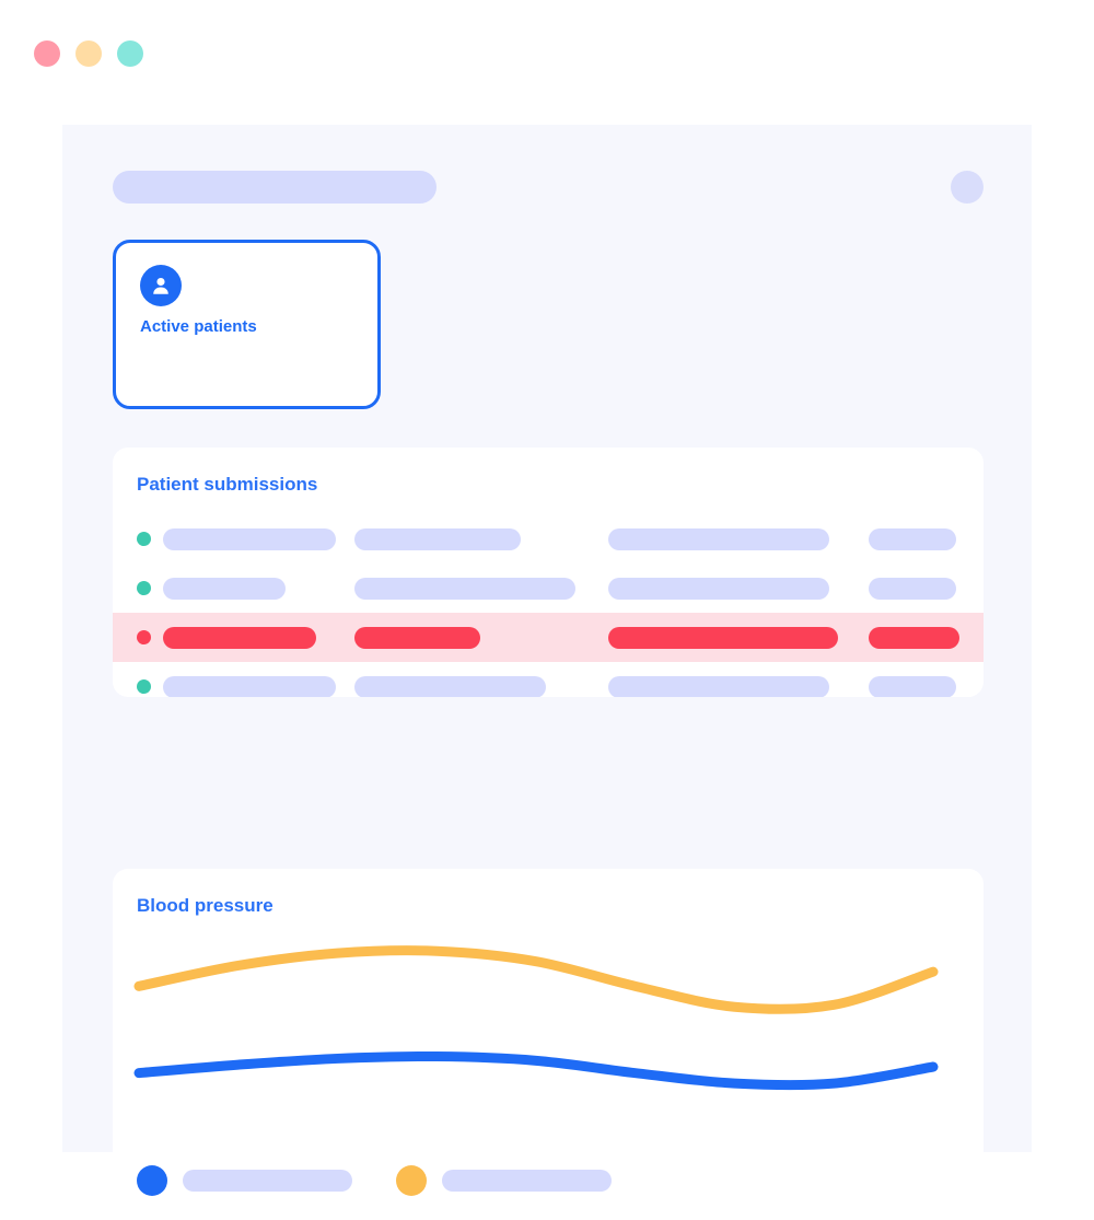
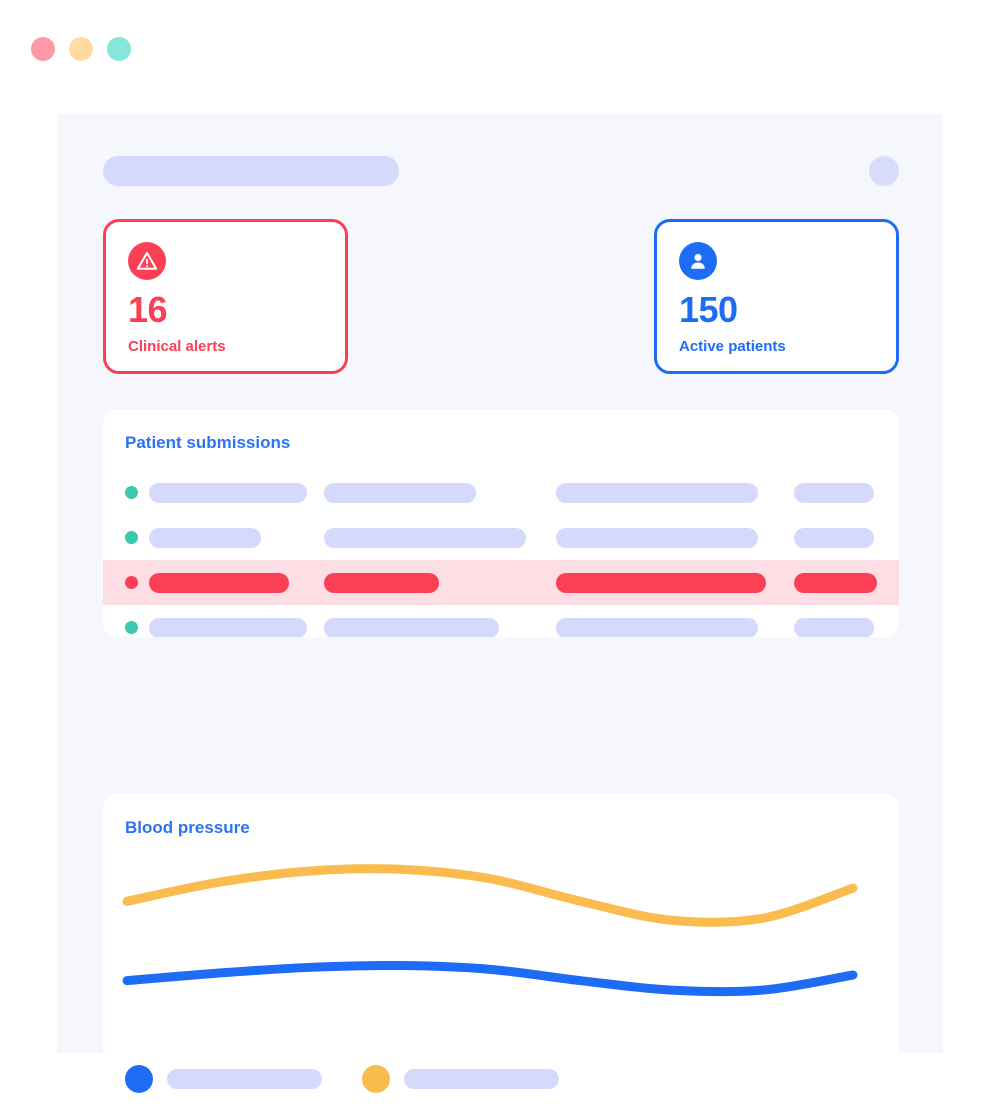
+ 16
+ Clinical alerts
+ 150
  Active patients
  Patient submissions
  Blood pressure
